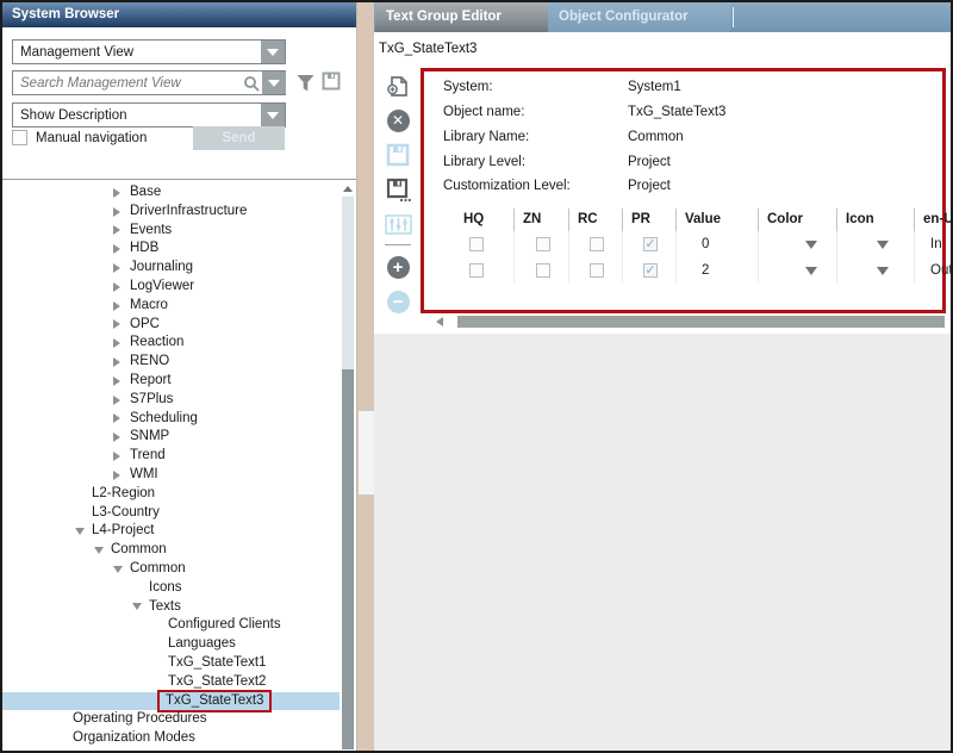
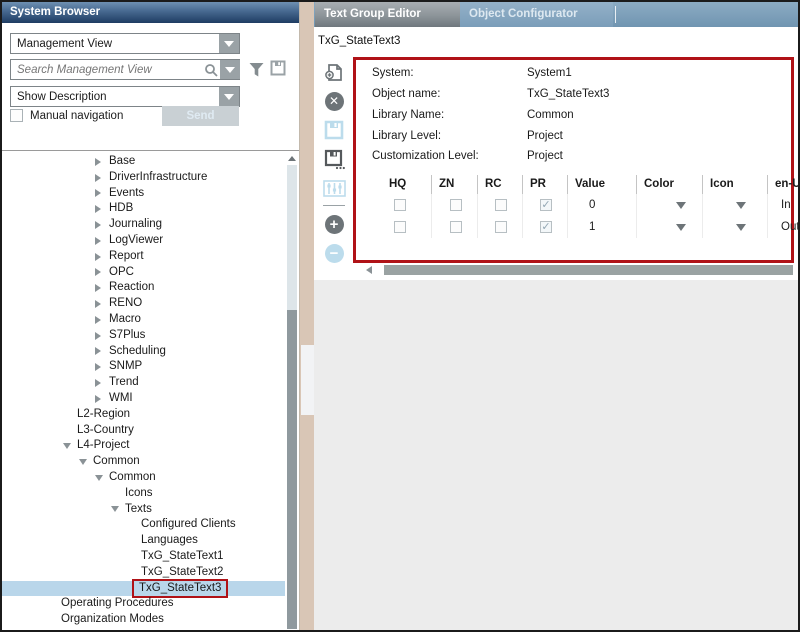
  System Browser
  Management View
  Search Management View
  Show Description
  Manual navigation
  Send
  Base
  DriverInfrastructure
  Events
  HDB
  Journaling
  LogViewer
- Macro
+ Report
  OPC
  Reaction
  RENO
- Report
+ Macro
  S7Plus
  Scheduling
  SNMP
  Trend
  WMI
  L2-Region
  L3-Country
  L4-Project
  Common
  Common
  Icons
  Texts
  Configured Clients
  Languages
  TxG_StateText1
  TxG_StateText2
  TxG_StateText3
  Operating Procedures
  Organization Modes
  Text Group Editor
  Object Configurator
  TxG_StateText3
  ✕
  +
  −
  System:
  System1
  Object name:
  TxG_StateText3
  Library Name:
  Common
  Library Level:
  Project
  Customization Level:
  Project
  HQ
  ZN
  RC
  PR
  Value
  Color
  Icon
  en-U
  ✓
  0
  In
  ✓
- 2
+ 1
  Out
